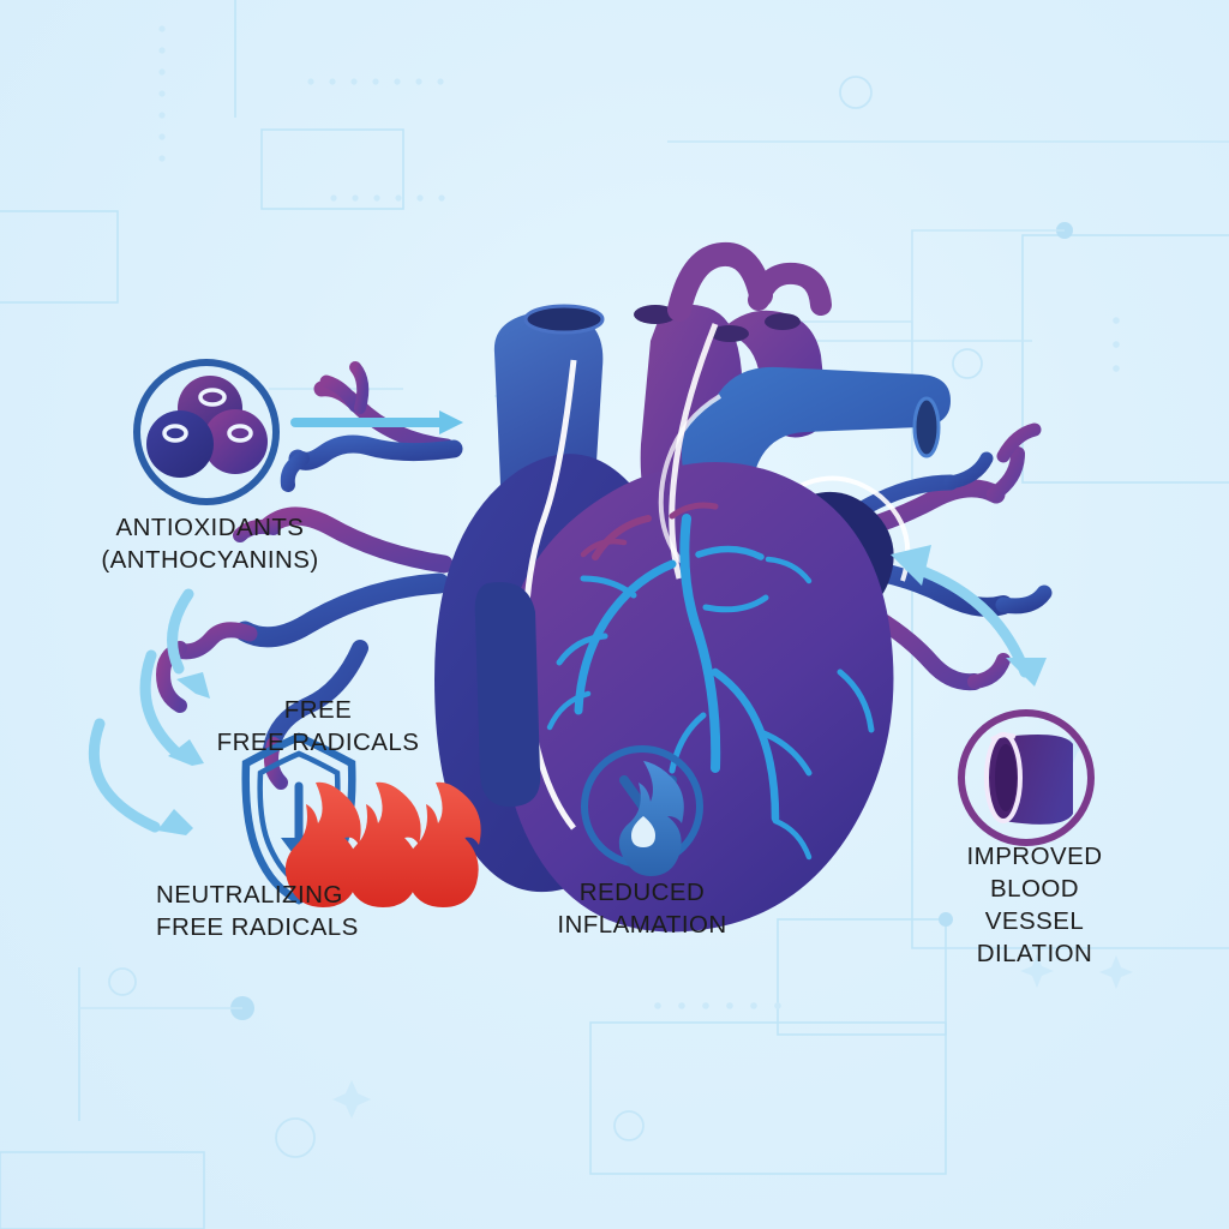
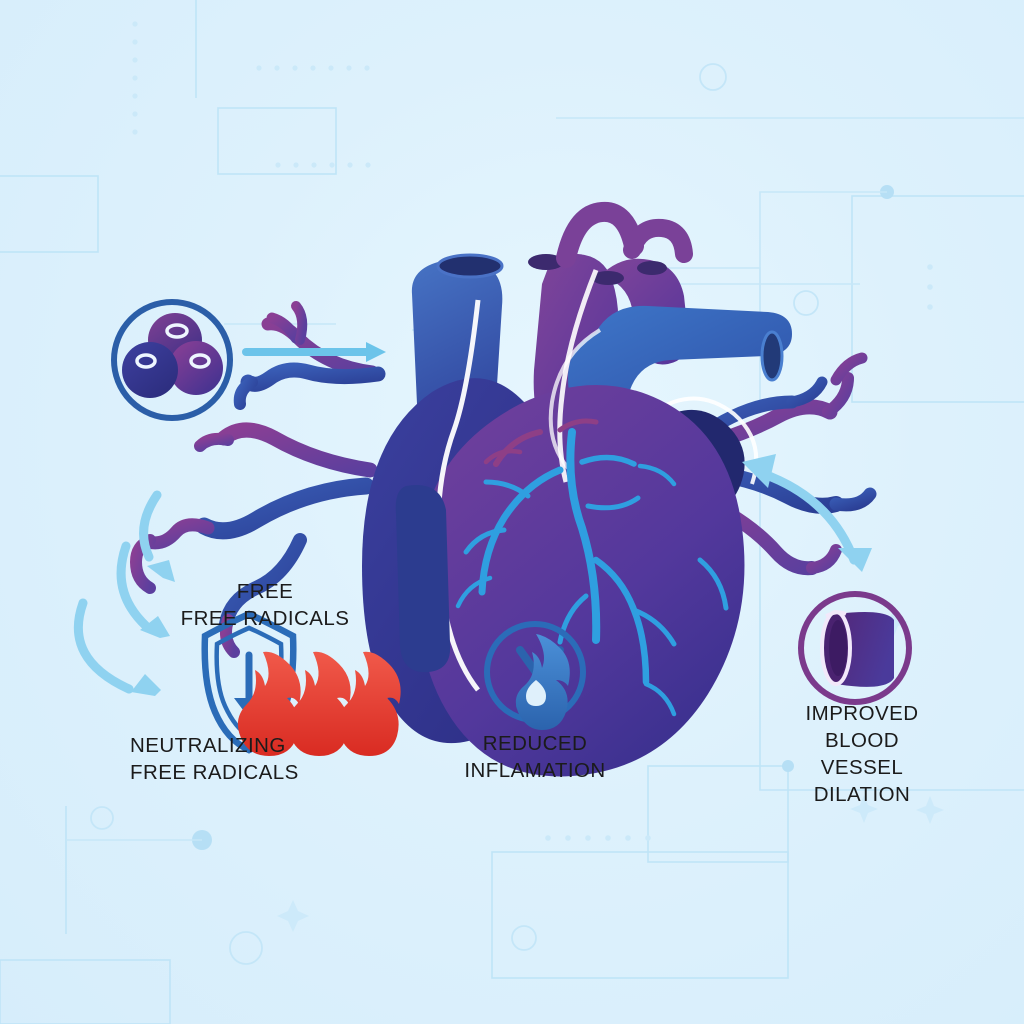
- ANTIOXIDANTS
- (ANTHOCYANINS)
  FREE
  FREE RADICALS
  NEUTRALIZING
  FREE RADICALS
  REDUCED
  INFLAMATION
  IMPROVED
  BLOOD VESSEL
  DILATION
